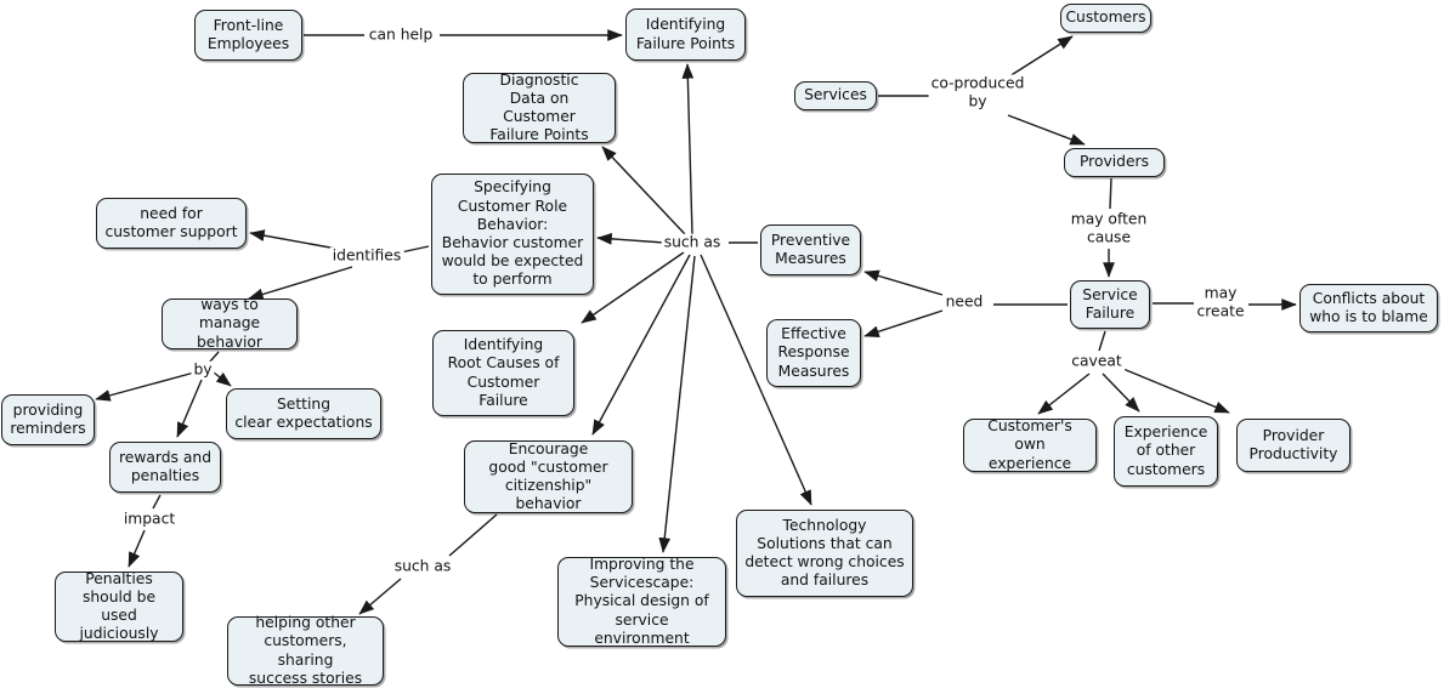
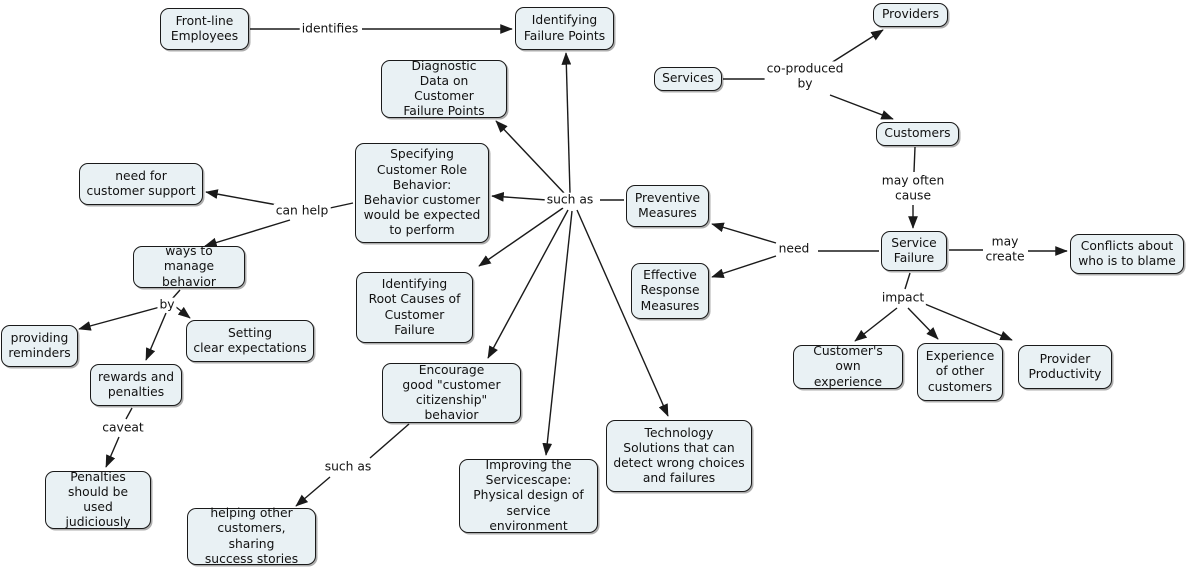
  Front-line
  Employees
  Identifying
  Failure Points
- Customers
+ Providers
  Services
  Diagnostic
  Data on Customer
  Failure Points
- Providers
+ Customers
  Specifying
  Customer Role
  Behavior:
  Behavior customer
  would be expected
  to perform
  need for
  customer support
  Preventive
  Measures
  Service
  Failure
  Conflicts about
  who is to blame
  ways to manage
  behavior
  Effective
  Response
  Measures
  Identifying
  Root Causes of
  Customer Failure
  Setting
  clear expectations
  providing
  reminders
  Customer's
  own experience
  Experience
  of other
  customers
  Provider
  Productivity
  rewards and
  penalties
  Encourage
  good "customer
  citizenship" behavior
  Technology
  Solutions that can
  detect wrong choices
  and failures
  Improving the
  Servicescape:
  Physical design of
  service environment
  Penalties
  should be used
  judiciously
  helping other
  customers, sharing
  success stories
  such as
- identifies
+ can help
  by
- impact
+ caveat
  such as
  co-produced
  by
  may often
  cause
  need
  may
  create
- caveat
+ impact
- can help
+ identifies
